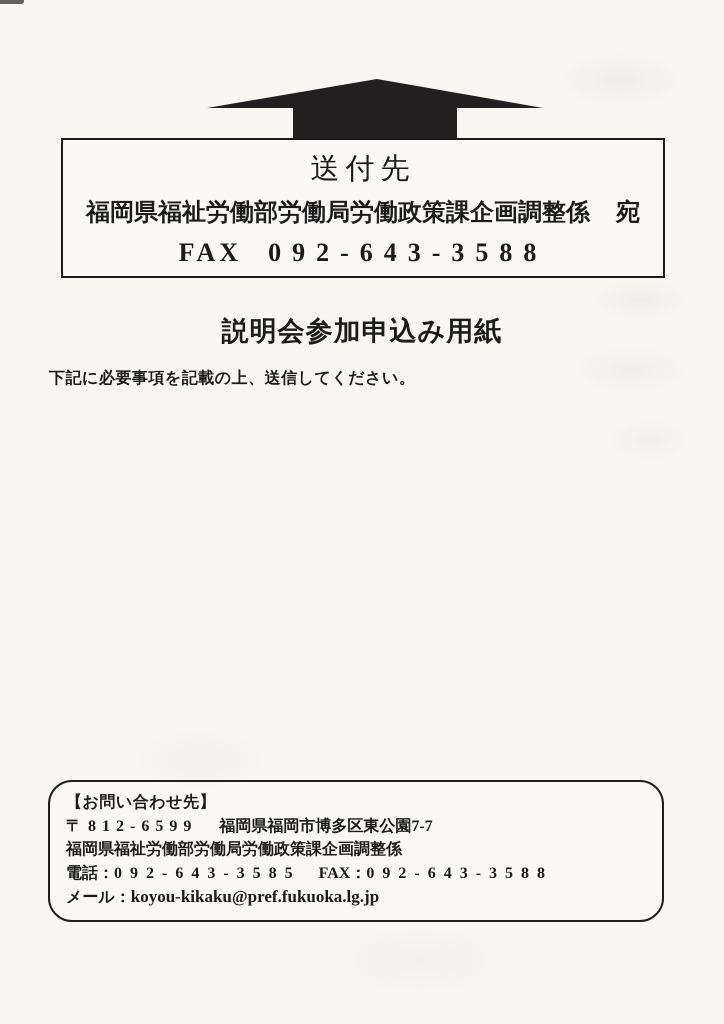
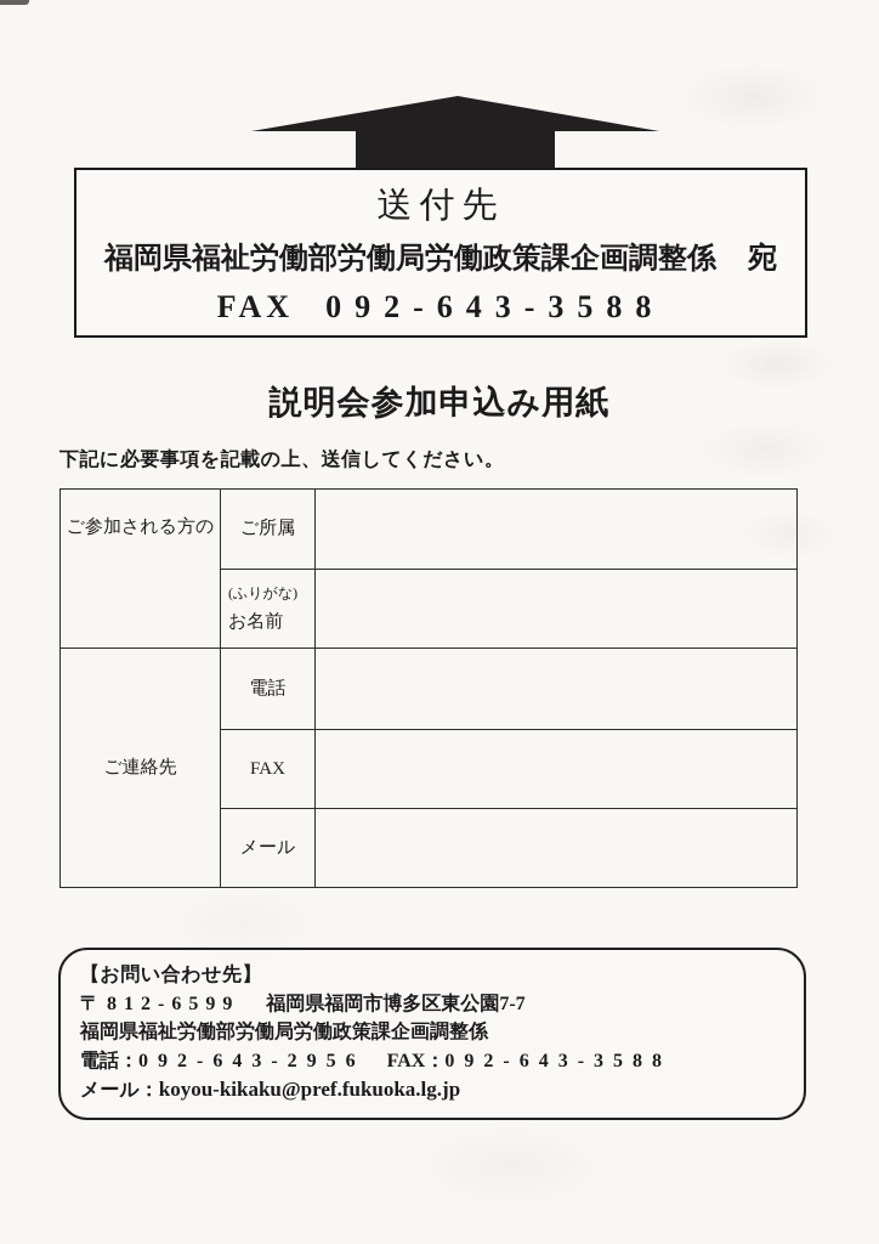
  送付先
  福岡県福祉労働部労働局労働政策課企画調整係 宛
  FAX 092-643-3588
  説明会参加申込み用紙
  下記に必要事項を記載の上、送信してください。
+ ご参加される方の	ご所属
+ (ふりがな) お名前
+ ご連絡先	電話
+ FAX
+ メール
  【お問い合わせ先】
  〒812-6599 福岡県福岡市博多区東公園7-7
  福岡県福祉労働部労働局労働政策課企画調整係
- 電話：092-643-3585 FAX：092-643-3588
+ 電話：092-643-2956 FAX：092-643-3588
  メール：koyou-kikaku@pref.fukuoka.lg.jp
